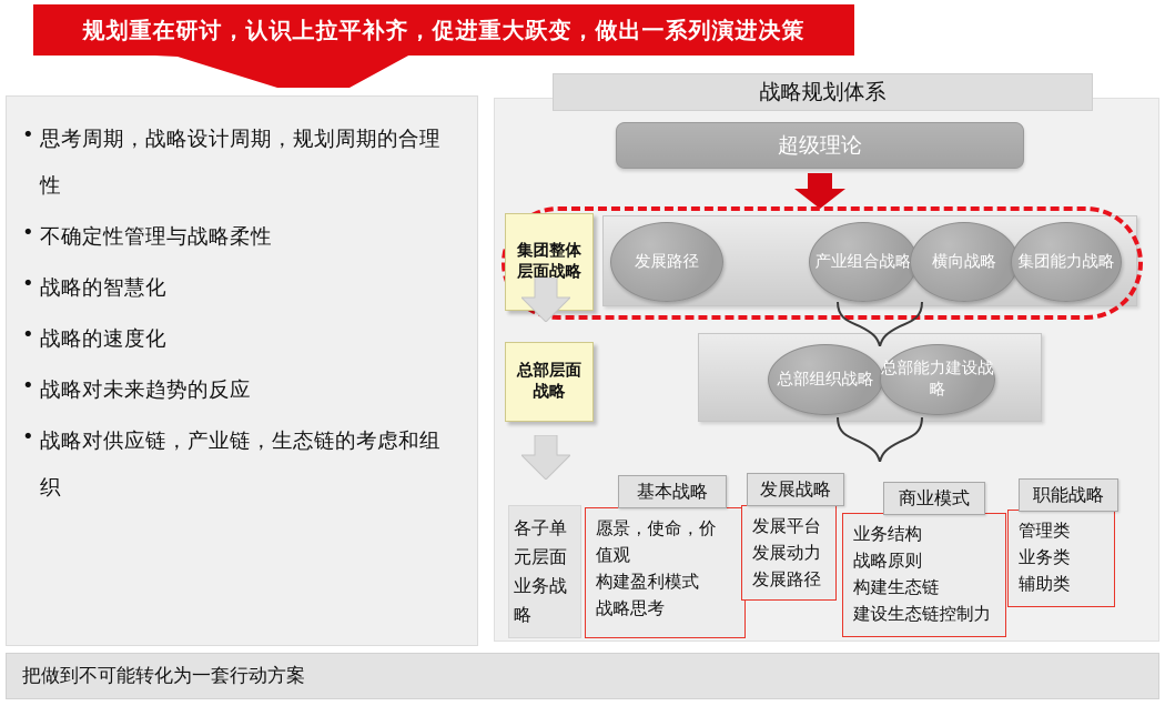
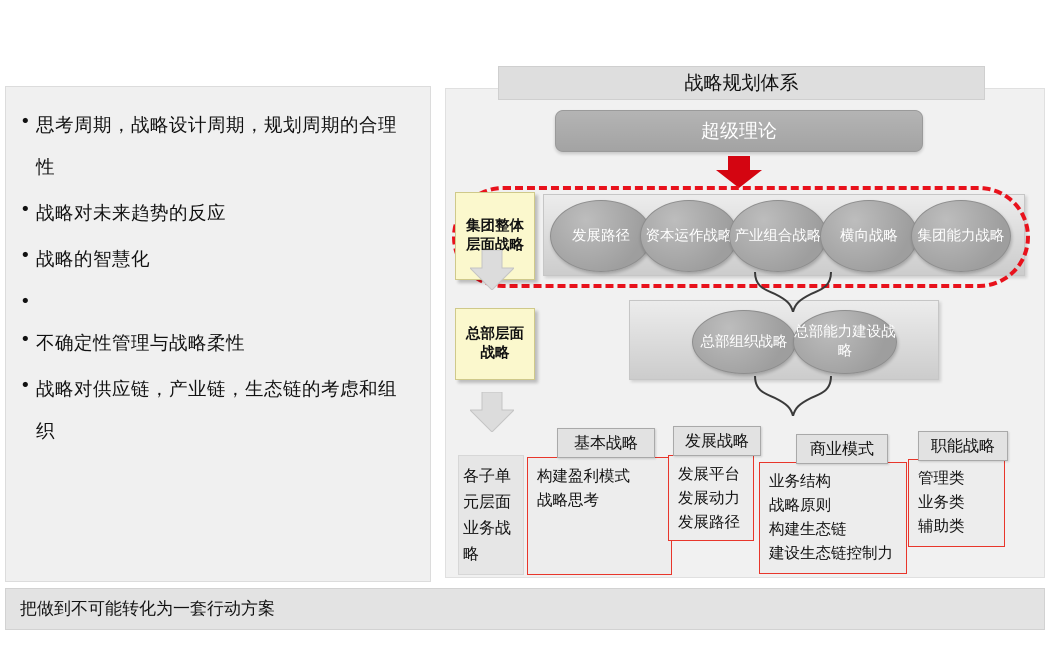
- 规划重在研讨，认识上拉平补齐，促进重大跃变，做出一系列演进决策
  •
  思考周期，战略设计周期，规划周期的合理性
  •
- 不确定性管理与战略柔性
+ 战略对未来趋势的反应
  •
  战略的智慧化
  •
- 战略的速度化
  •
- 战略对未来趋势的反应
+ 不确定性管理与战略柔性
  •
  战略对供应链，产业链，生态链的考虑和组织
  战略规划体系
  超级理论
  发展路径
+ 资本运作战略
  产业组合战略
  横向战略
  集团能力战略
  集团整体
  层面战略
  总部层面
  战略
  总部组织战略
  总部能力建设战略
  各子单元层面业务战略
  基本战略
- 愿景，使命，价
- 值观
  构建盈利模式
  战略思考
  发展战略
  发展平台
  发展动力
  发展路径
  商业模式
  业务结构
  战略原则
  构建生态链
  建设生态链控制力
  职能战略
  管理类
  业务类
  辅助类
  把做到不可能转化为一套行动方案
